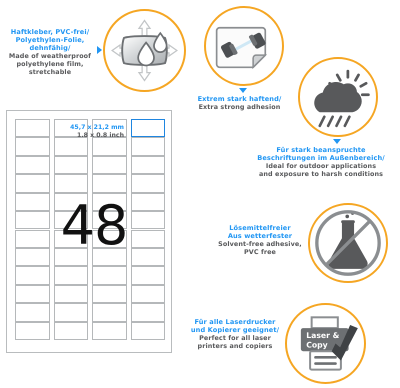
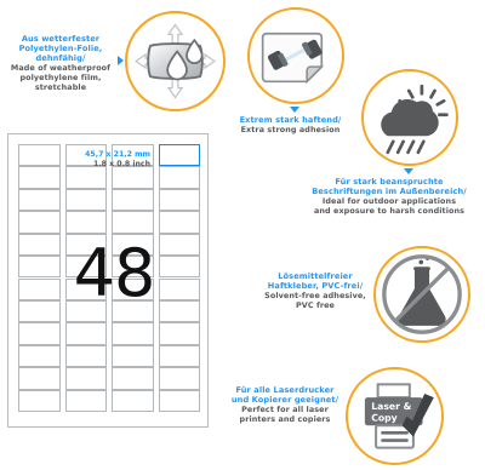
- Haftkleber, PVC-frei/
+ Aus wetterfester
  Polyethylen-Folie,
  dehnfähig/
  Made of weatherproof
  polyethylene film,
  stretchable
  Extrem stark haftend/
  Extra strong adhesion
  Für stark beanspruchte
  Beschriftungen im Außenbereich/
  Ideal for outdoor applications
  and exposure to harsh conditions
  Lösemittelfreier
- Aus wetterfester
+ Haftkleber, PVC-frei/
  Solvent-free adhesive,
  PVC free
  Für alle Laserdrucker
  und Kopierer geeignet/
  Perfect for all laser
  printers and copiers
  Laser &
  Copy
  48
